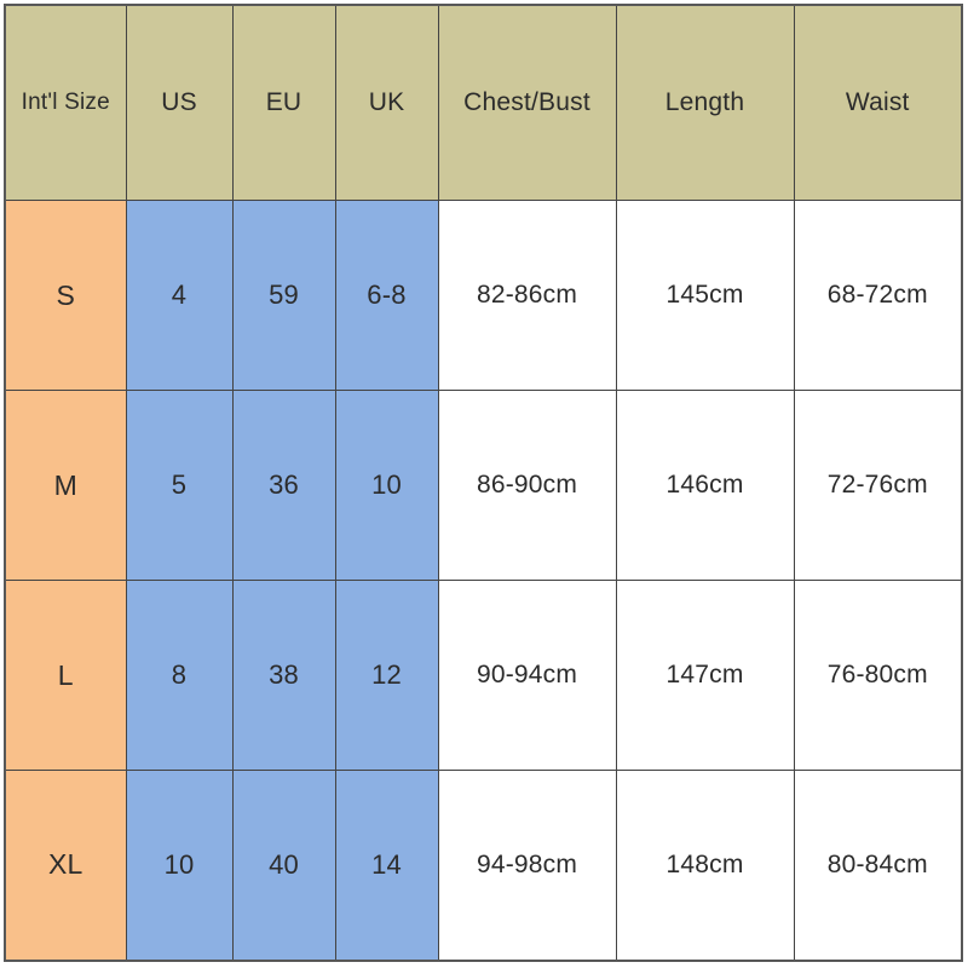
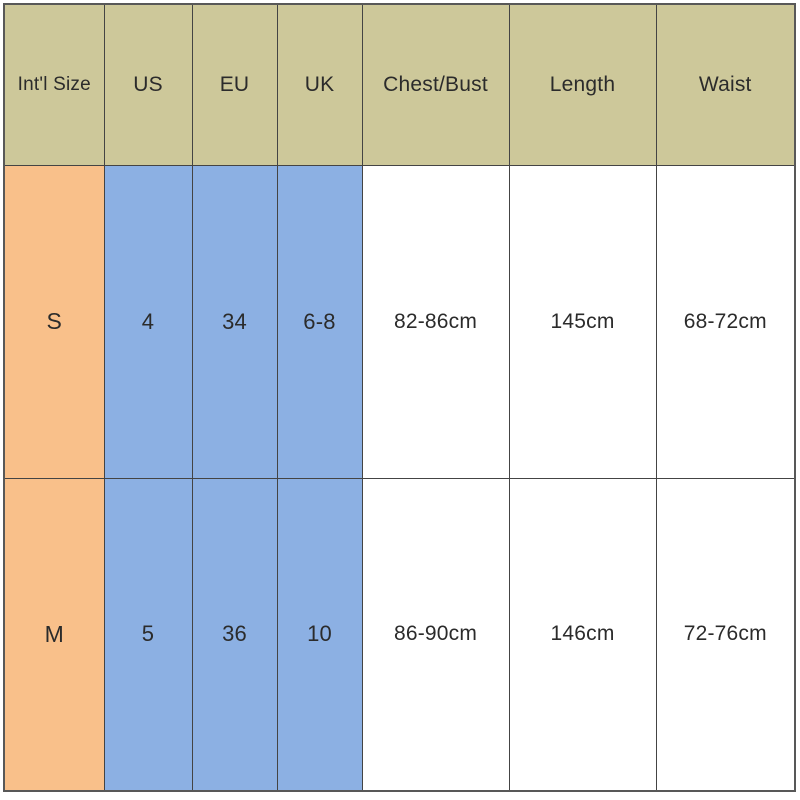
  Int'l Size	US	EU	UK	Chest/Bust	Length	Waist
- S	4	59	6-8	82-86cm	145cm	68-72cm
+ S	4	34	6-8	82-86cm	145cm	68-72cm
  M	5	36	10	86-90cm	146cm	72-76cm
- L	8	38	12	90-94cm	147cm	76-80cm
- XL	10	40	14	94-98cm	148cm	80-84cm
